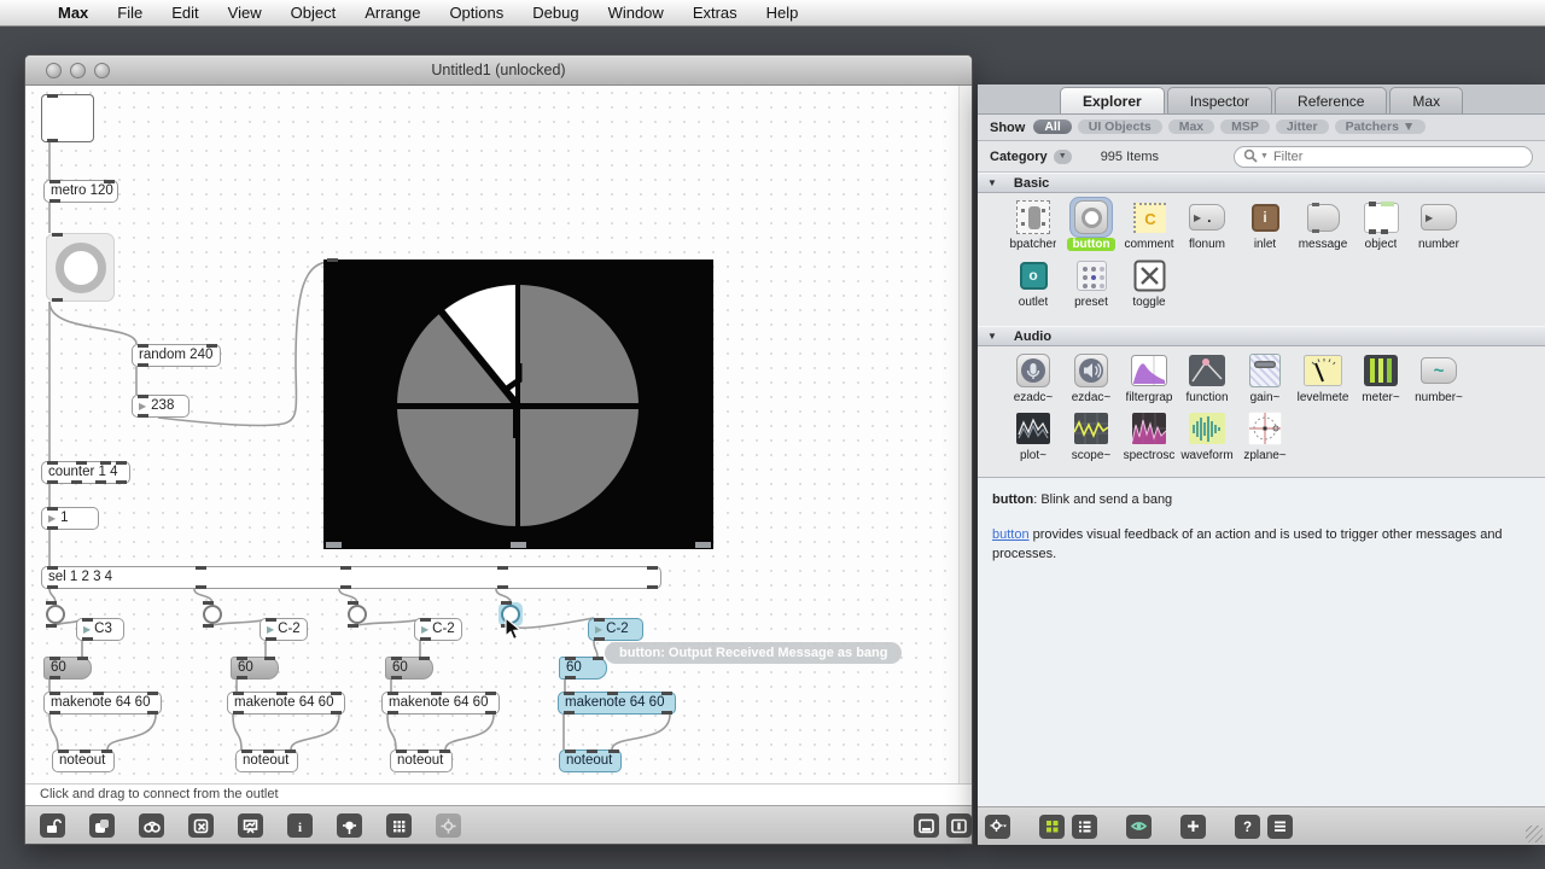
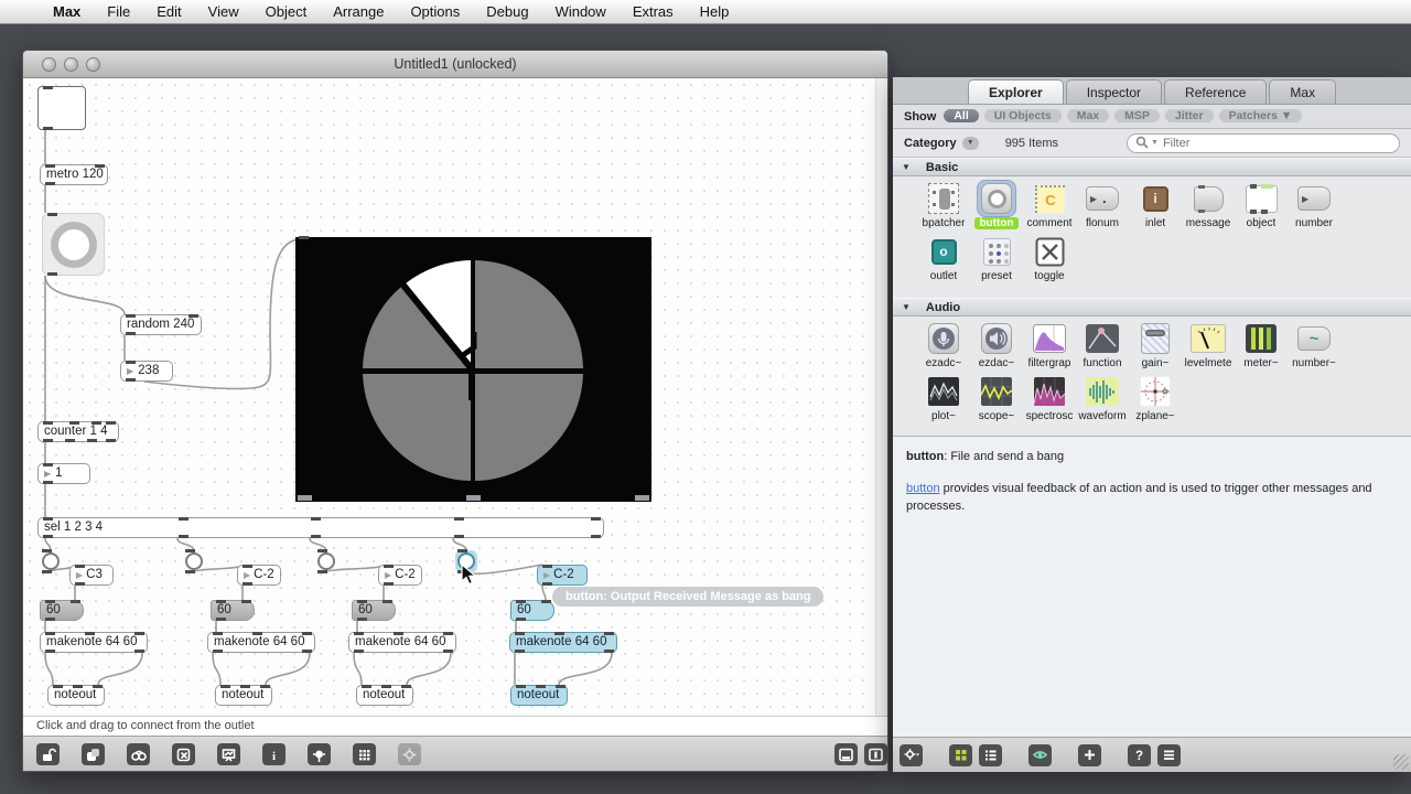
  Max
  File
  Edit
  View
  Object
  Arrange
  Options
  Debug
  Window
  Extras
  Help
  Untitled1 (unlocked)
  metro 120
  random 240
  ▶ 238
  counter 1 4
  ▶ 1
  sel 1 2 3 4
  ▶ C3
  60
  makenote 64 60
  noteout
  ▶ C-2
  60
  makenote 64 60
  noteout
  ▶ C-2
  60
  makenote 64 60
  noteout
  ▶ C-2
  60
  makenote 64 60
  noteout
  button: Output Received Message as bang
  Click and drag to connect from the outlet
  i
  Explorer
  Inspector
  Reference
  Max
  Show
  All UI Objects Max MSP Jitter Patchers ▼
  Category
  995 Items
  Filter
  ▼
  Basic
  bpatcher
  button
  C
  comment
  ▶
  .
  flonum
  i
  inlet
  message
  object
  ▶
  number
  o
  outlet
  preset
  toggle
  ▼
  Audio
  ezadc~
  ezdac~
  filtergrap
  function
  gain~
  levelmete
  meter~
  ~
  number~
  plot~
  scope~
  spectrosc
  waveform
  zplane~
- button: Blink and send a bang
+ button: File and send a bang
  button provides visual feedback of an action and is used to trigger other messages and processes.
  ?
